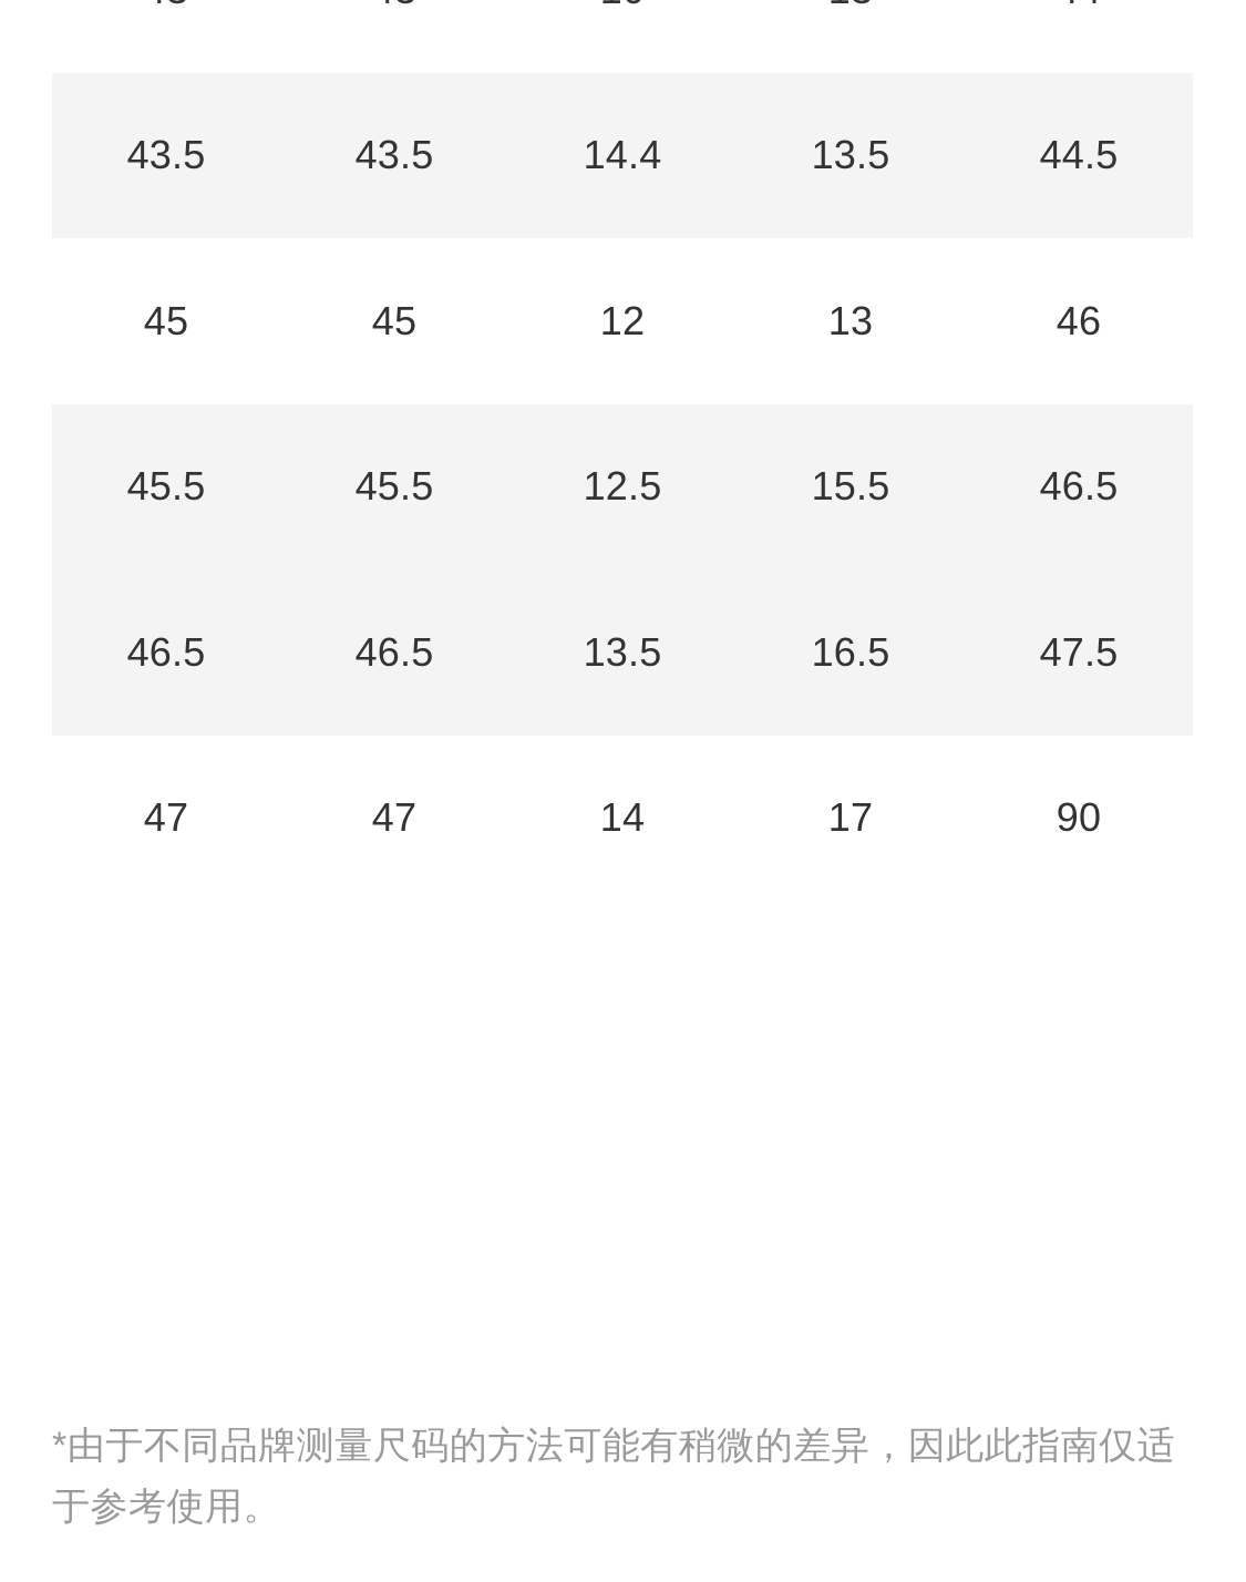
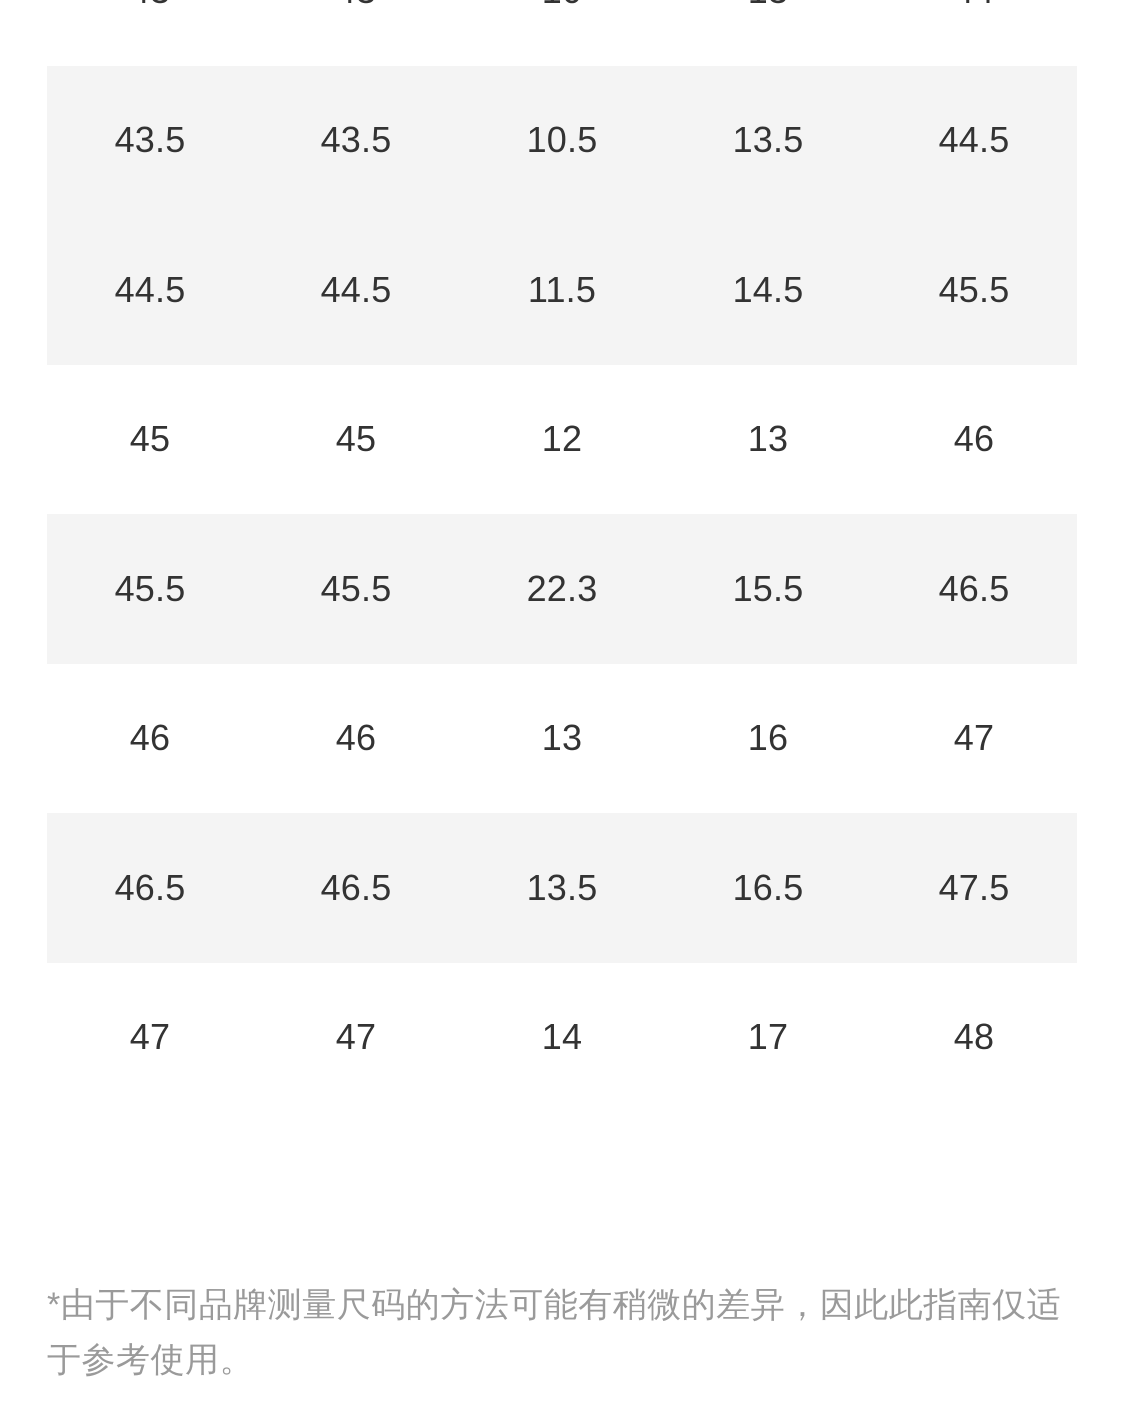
- 43.5	43.5	14.4	13.5	44.5
+ 43.5	43.5	10.5	13.5	44.5
+ 44.5	44.5	11.5	14.5	45.5
  45	45	12	13	46
- 45.5	45.5	12.5	15.5	46.5
+ 45.5	45.5	22.3	15.5	46.5
+ 46	46	13	16	47
  46.5	46.5	13.5	16.5	47.5
- 47	47	14	17	90
+ 47	47	14	17	48
  *由于不同品牌测量尺码的方法可能有稍微的差异，因此此指南仅适于参考使用。
